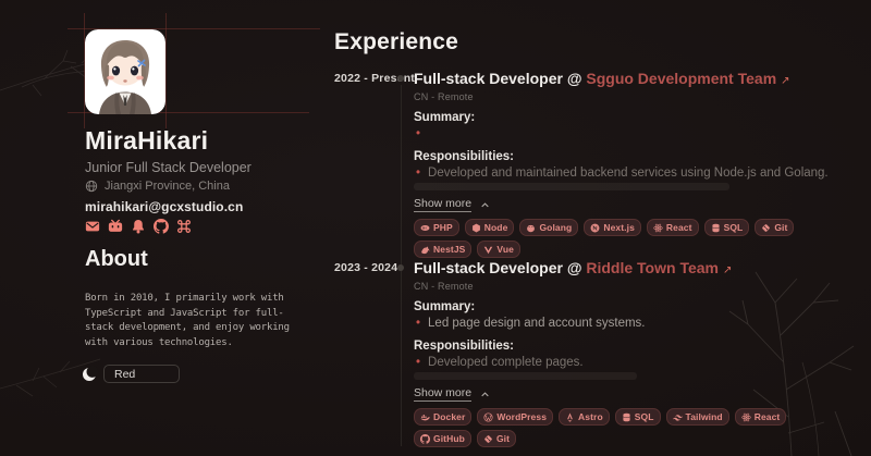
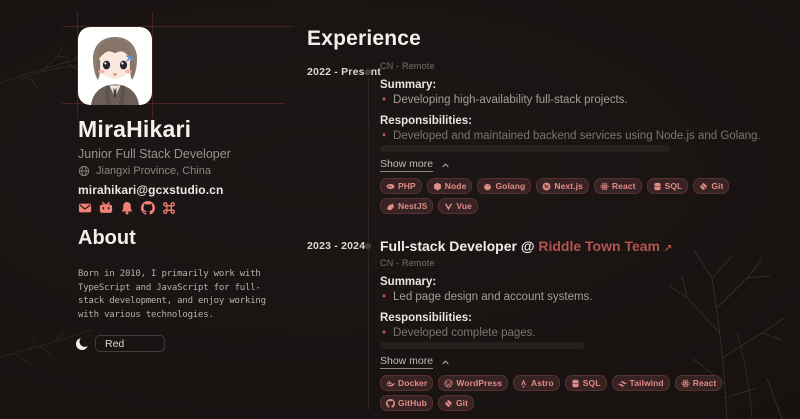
  MiraHikari
  Junior Full Stack Developer
  Jiangxi Province, China
  mirahikari@gcxstudio.cn
  About
  Born in 2010, I primarily work with
  TypeScript and JavaScript for full-
  stack development, and enjoy working
  with various technologies.
  Red
  Experience
  2022 - Presnt
- Full-stack Developer @ Sgguo Development Team
  CN - Remote
  Summary:
+ Developing high-availability full-stack projects.
  Responsibilities:
  Developed and maintained backend services using Node.js and Golang.
  Show more
  PHP
  Node
  Golang
  Next.js
  React
  SQL
  Git
  NestJS
  Vue
  2023 - 2024
  Full-stack Developer @ Riddle Town Team
  CN - Remote
  Summary:
  Led page design and account systems.
  Responsibilities:
  Developed complete pages.
  Show more
  Docker
  WordPress
  Astro
  SQL
  Tailwind
  React
  GitHub
  Git
